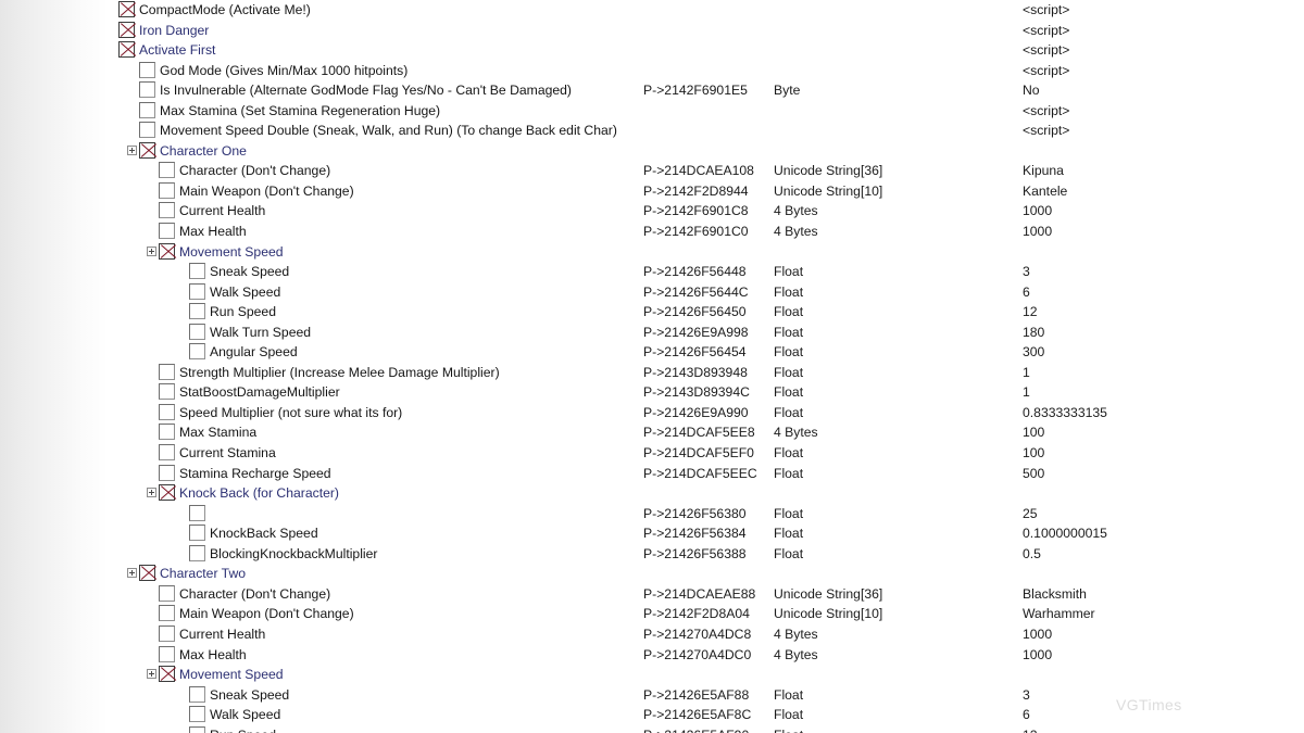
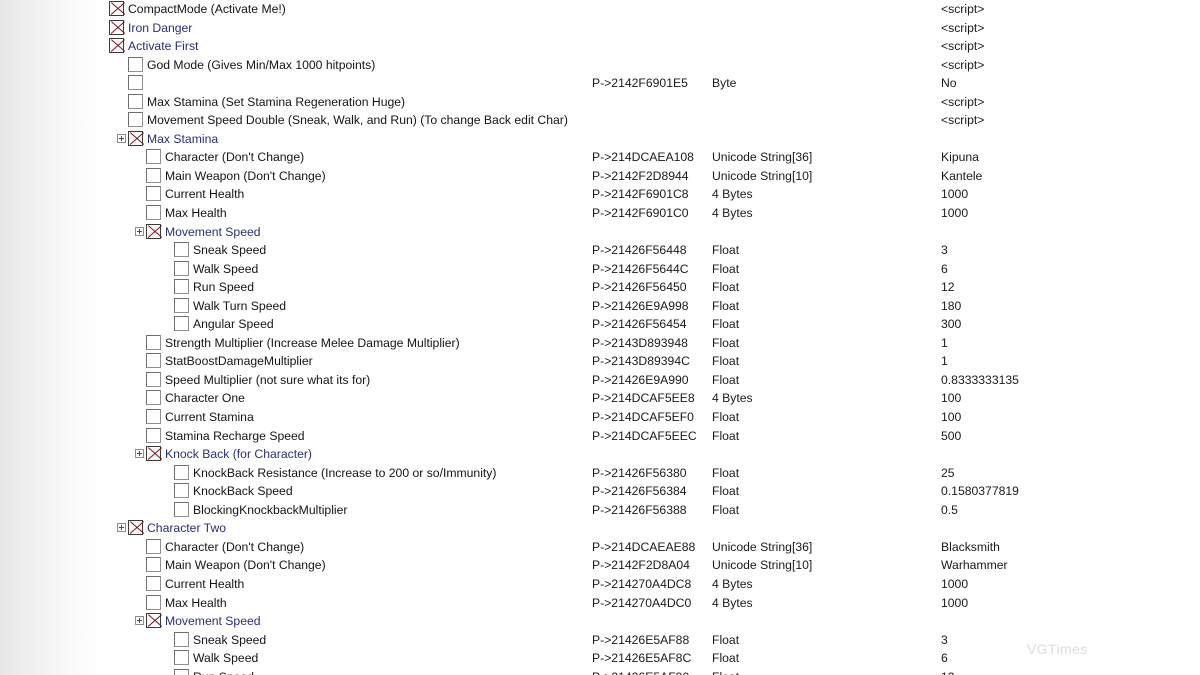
  CompactMode (Activate Me!)
  <script>
  Iron Danger
  <script>
  Activate First
  <script>
  God Mode (Gives Min/Max 1000 hitpoints)
  <script>
- Is Invulnerable (Alternate GodMode Flag Yes/No - Can't Be Damaged)
  P->2142F6901E5
  Byte
  No
  Max Stamina (Set Stamina Regeneration Huge)
  <script>
  Movement Speed Double (Sneak, Walk, and Run) (To change Back edit Char)
  <script>
- Character One
+ Max Stamina
  Character (Don't Change)
  P->214DCAEA108
  Unicode String[36]
  Kipuna
  Main Weapon (Don't Change)
  P->2142F2D8944
  Unicode String[10]
  Kantele
  Current Health
  P->2142F6901C8
  4 Bytes
  1000
  Max Health
  P->2142F6901C0
  4 Bytes
  1000
  Movement Speed
  Sneak Speed
  P->21426F56448
  Float
  3
  Walk Speed
  P->21426F5644C
  Float
  6
  Run Speed
  P->21426F56450
  Float
  12
  Walk Turn Speed
  P->21426E9A998
  Float
  180
  Angular Speed
  P->21426F56454
  Float
  300
  Strength Multiplier (Increase Melee Damage Multiplier)
  P->2143D893948
  Float
  1
  StatBoostDamageMultiplier
  P->2143D89394C
  Float
  1
  Speed Multiplier (not sure what its for)
  P->21426E9A990
  Float
  0.8333333135
- Max Stamina
+ Character One
  P->214DCAF5EE8
  4 Bytes
  100
  Current Stamina
  P->214DCAF5EF0
  Float
  100
  Stamina Recharge Speed
  P->214DCAF5EEC
  Float
  500
  Knock Back (for Character)
+ KnockBack Resistance (Increase to 200 or so/Immunity)
  P->21426F56380
  Float
  25
  KnockBack Speed
  P->21426F56384
  Float
- 0.1000000015
+ 0.1580377819
  BlockingKnockbackMultiplier
  P->21426F56388
  Float
  0.5
  Character Two
  Character (Don't Change)
  P->214DCAEAE88
  Unicode String[36]
  Blacksmith
  Main Weapon (Don't Change)
  P->2142F2D8A04
  Unicode String[10]
  Warhammer
  Current Health
  P->214270A4DC8
  4 Bytes
  1000
  Max Health
  P->214270A4DC0
  4 Bytes
  1000
  Movement Speed
  Sneak Speed
  P->21426E5AF88
  Float
  3
  Walk Speed
  P->21426E5AF8C
  Float
  6
  VGTimes
